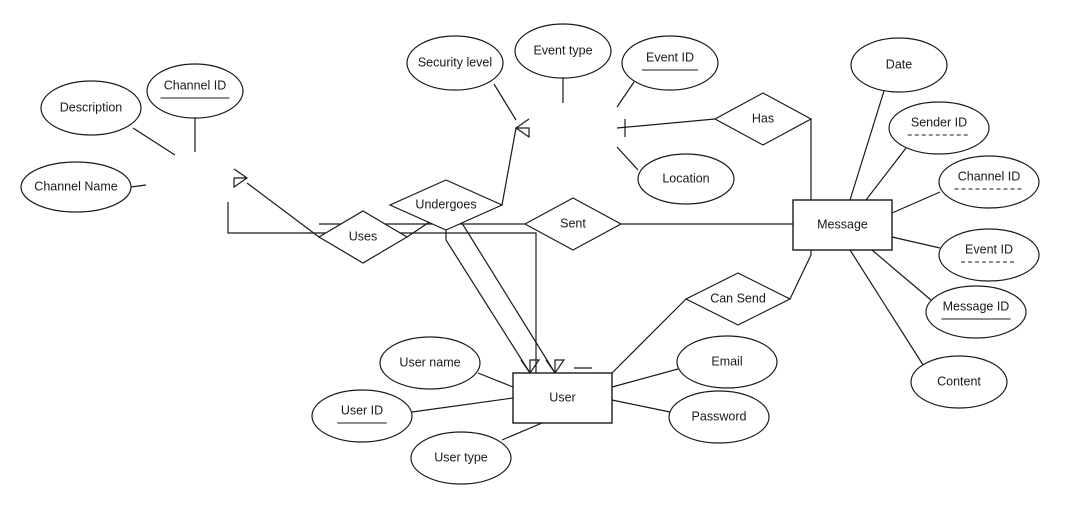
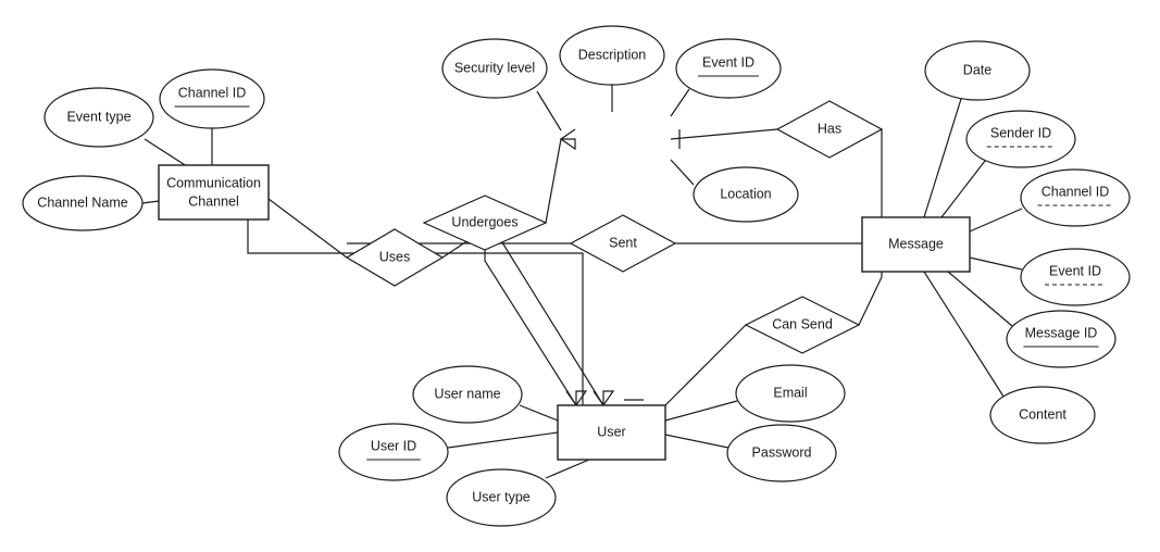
  Channel ID
- Description
+ Event type
  Channel Name
  Security level
- Event type
+ Description
  Event ID
  Location
  Date
  Sender ID
  Channel ID
  Event ID
  Message ID
  Content
  User name
  User ID
  User type
  Email
  Password
  Uses
  Undergoes
  Sent
  Has
  Can Send
+ Communication
+ Channel
  Message
  User
